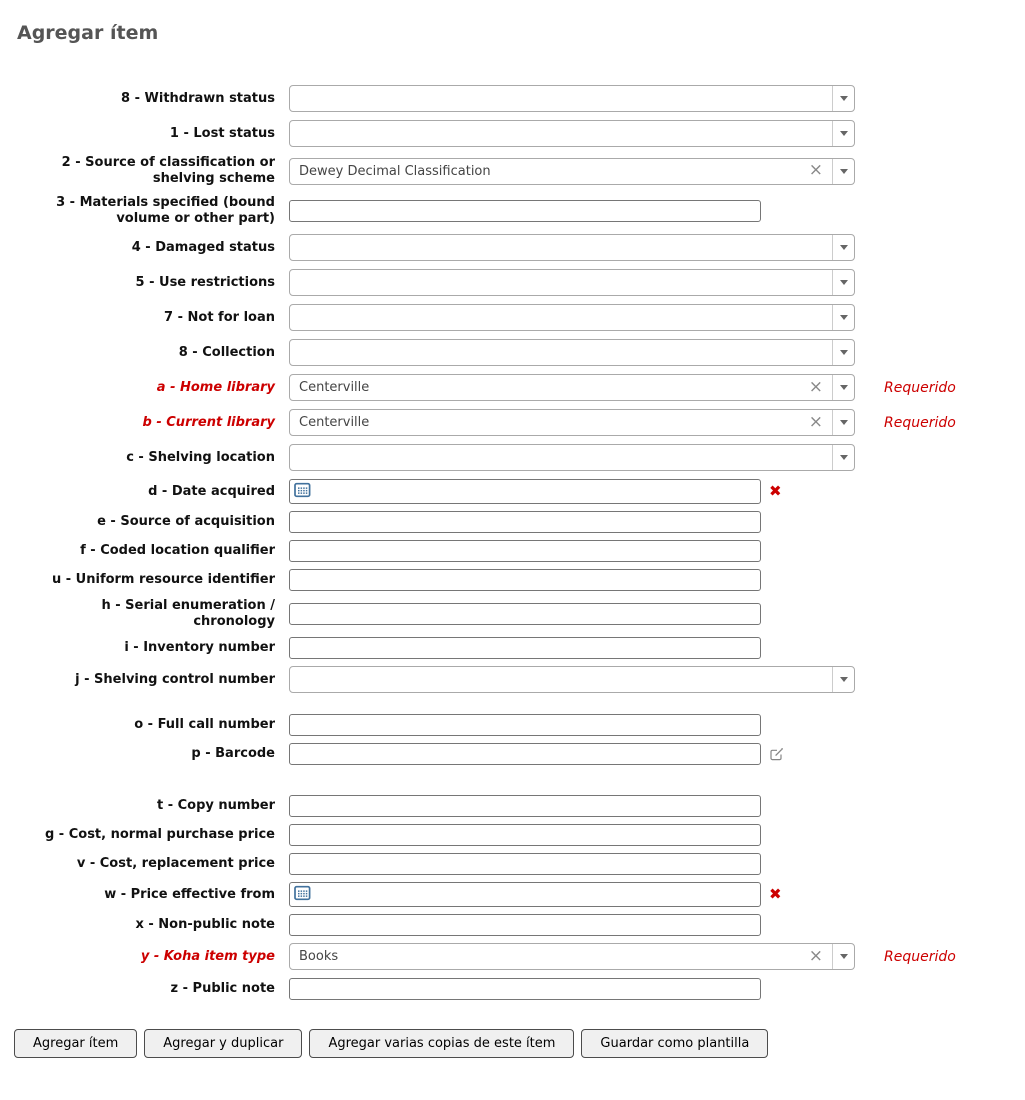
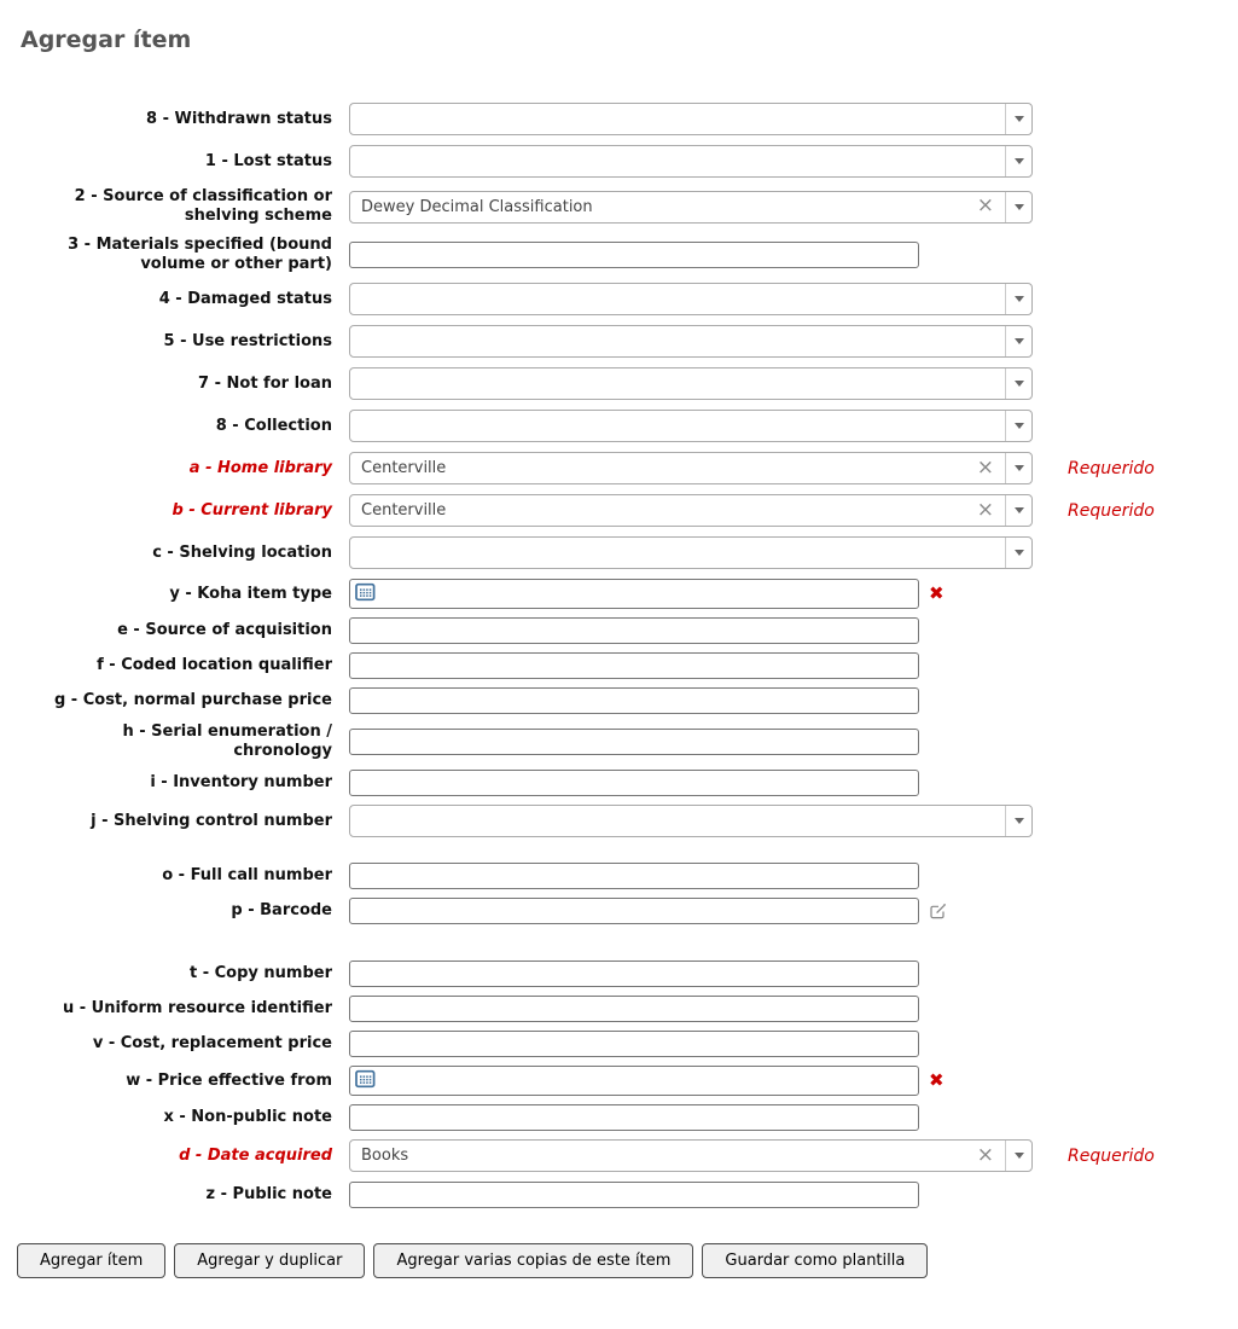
  Agregar ítem
  8 - Withdrawn status
  1 - Lost status
  2 - Source of classification or
  shelving scheme
  Dewey Decimal Classification
  ×
  3 - Materials specified (bound
  volume or other part)
  4 - Damaged status
  5 - Use restrictions
  7 - Not for loan
  8 - Collection
  a - Home library
  Centerville
  ×
  Requerido
  b - Current library
  Centerville
  ×
  Requerido
  c - Shelving location
- d - Date acquired
+ y - Koha item type
  ✖
  e - Source of acquisition
  f - Coded location qualifier
- u - Uniform resource identifier
+ g - Cost, normal purchase price
  h - Serial enumeration /
  chronology
  i - Inventory number
  j - Shelving control number
  o - Full call number
  p - Barcode
  t - Copy number
- g - Cost, normal purchase price
+ u - Uniform resource identifier
  v - Cost, replacement price
  w - Price effective from
  ✖
  x - Non-public note
- y - Koha item type
+ d - Date acquired
  Books
  ×
  Requerido
  z - Public note
  Agregar ítem
  Agregar y duplicar
  Agregar varias copias de este ítem
  Guardar como plantilla
